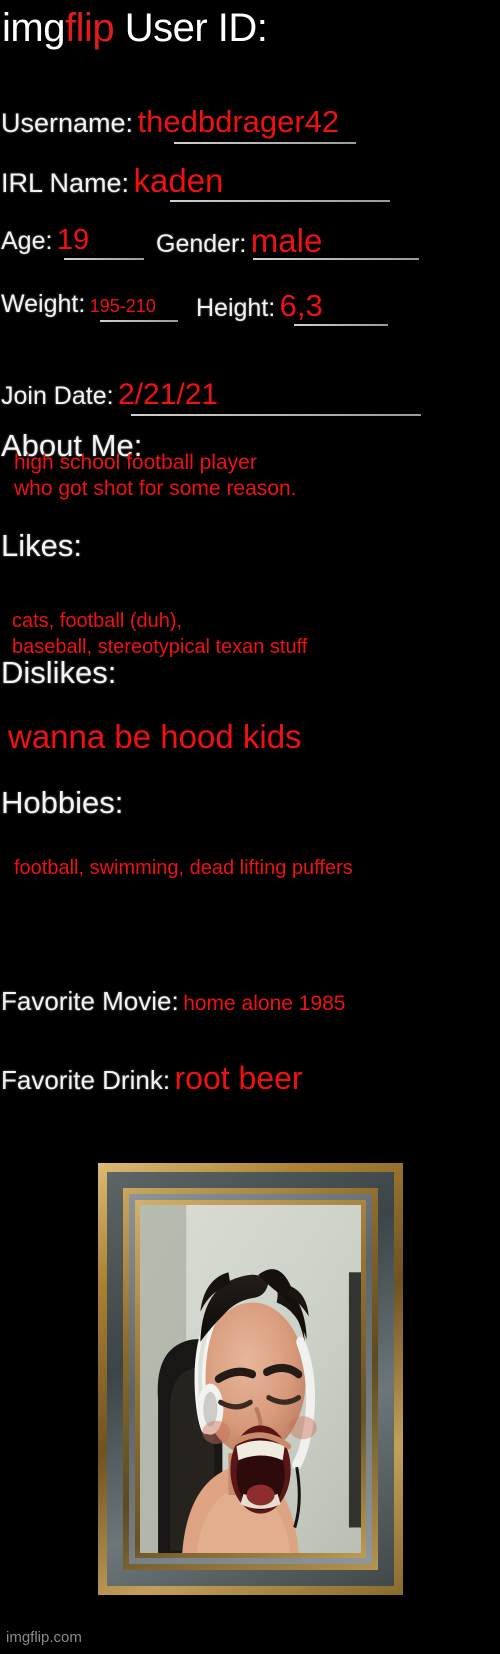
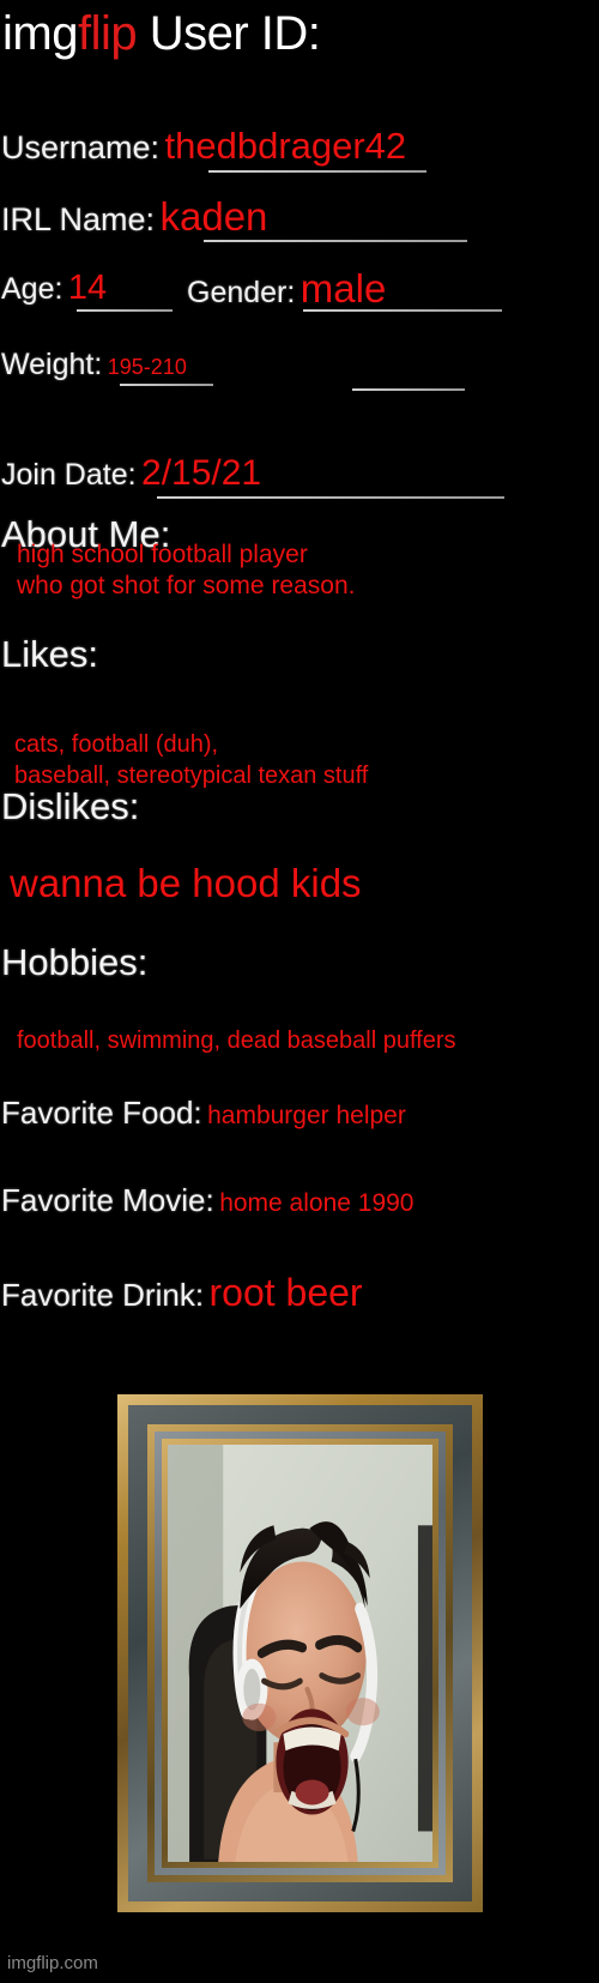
  imgflip User ID:
  Username: thedbdrager42
  IRL Name: kaden
- Age: 19
+ Age: 14
  Gender: male
  Weight: 195-210
- Height: 6,3
- Join Date: 2/21/21
+ Join Date: 2/15/21
  About Me:
  high school football player
  who got shot for some reason.
  Likes:
  cats, football (duh),
  baseball, stereotypical texan stuff
  Dislikes:
  wanna be hood kids
  Hobbies:
- football, swimming, dead lifting puffers
+ football, swimming, dead baseball puffers
+ Favorite Food: hamburger helper
- Favorite Movie: home alone 1985
+ Favorite Movie: home alone 1990
  Favorite Drink: root beer
  imgflip.com
